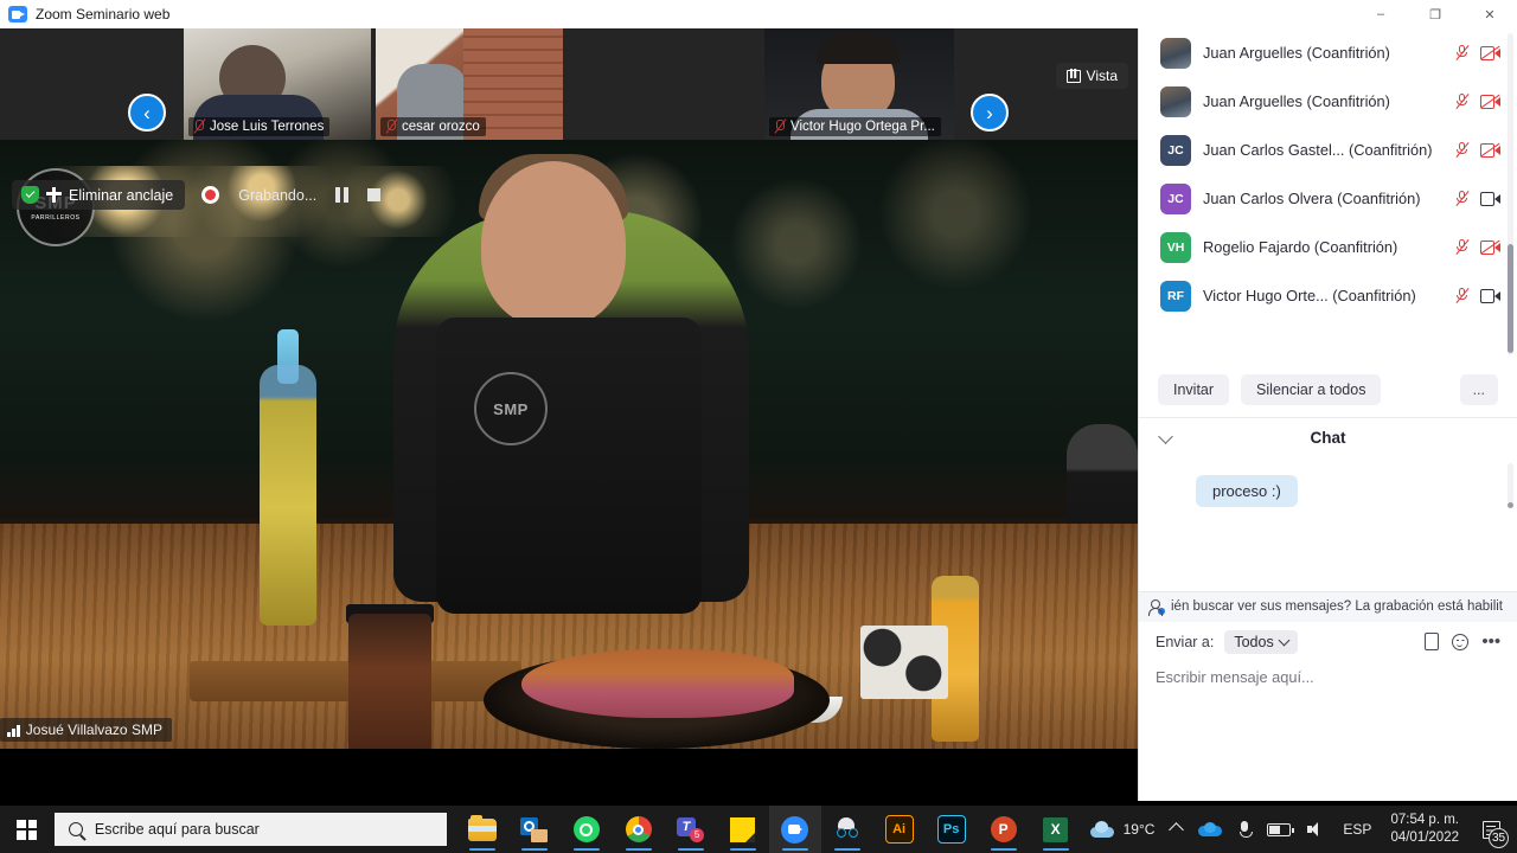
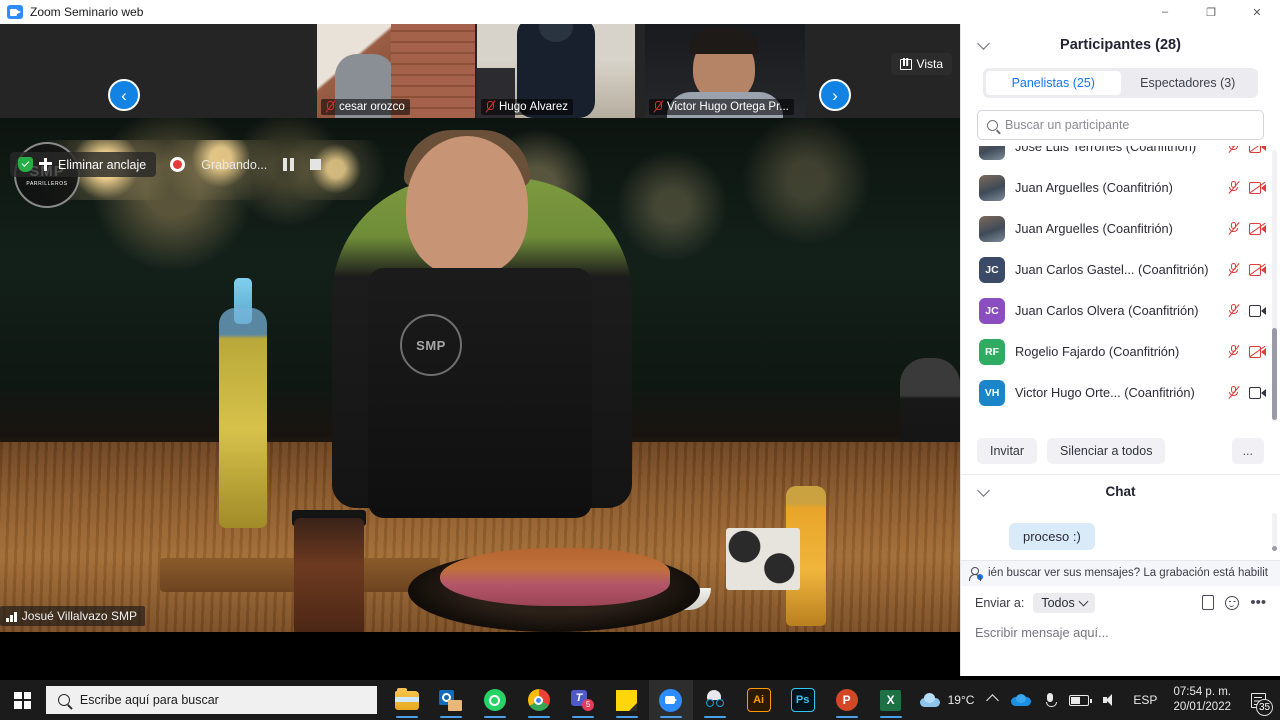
  Zoom Seminario web
  –
  ❐
  ✕
- Jose Luis Terrones
  cesar orozco
+ Hugo Álvarez
  Victor Hugo Ortega Pr...
  ‹
  ›
  Vista
  SMP
  SMP
  Eliminar anclaje
  Grabando...
  Josué Villalvazo SMP
+ Participantes (28)
+ Panelistas (25)
+ Espectadores (3)
+ Buscar un participante
+ Jose Luis Terrones (Coanfitrión)
  Juan Arguelles (Coanfitrión)
  Juan Arguelles (Coanfitrión)
  JC
  Juan Carlos Gastel... (Coanfitrión)
  JC
  Juan Carlos Olvera (Coanfitrión)
- VH
+ RF
  Rogelio Fajardo (Coanfitrión)
- RF
+ VH
  Victor Hugo Orte... (Coanfitrión)
  Invitar
  Silenciar a todos
  ...
  Chat
  proceso :)
  ién buscar ver sus mensajes? La grabación está habilit
  Enviar a:
  Todos
  •••
  Escribir mensaje aquí...
  Escribe aquí para buscar
  T
  5
  Ai
  Ps
  P
  X
  19°C
  ESP
  07:54 p. m.
- 04/01/2022
+ 20/01/2022
  35
